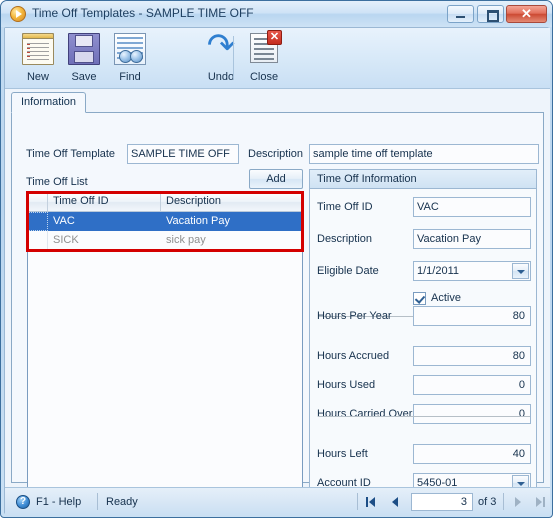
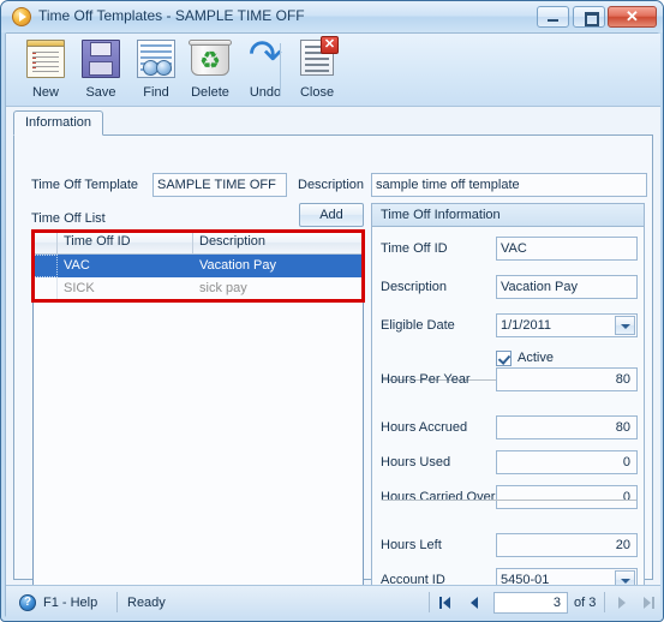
  Time Off Templates - SAMPLE TIME OFF
  ✕
  New
  Save
  Find
+ Delete
  Undo
  ✕
  Close
  Information
  Time Off Template
  SAMPLE TIME OFF
  Description
  sample time off template
  Time Off List
  Add
  Time Off ID
  Description
  VAC
  Vacation Pay
  SICK
  sick pay
  Time Off Information
  Time Off ID
  VAC
  Description
  Vacation Pay
  Eligible Date
  1/1/2011
  Active
  Hours Per Year
  80
  Hours Accrued
  80
  Hours Used
  0
  Hours Carried Over
  0
  Hours Left
- 40
+ 20
  Account ID
  5450-01
  ?
  F1 - Help
  Ready
  3
  of 3
